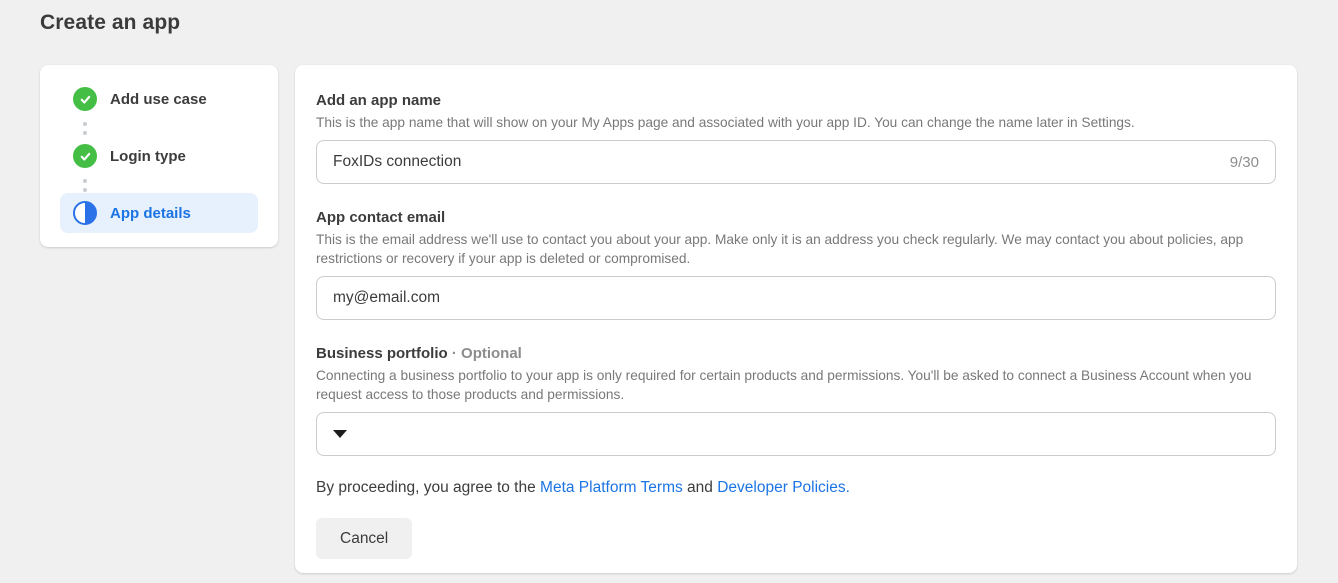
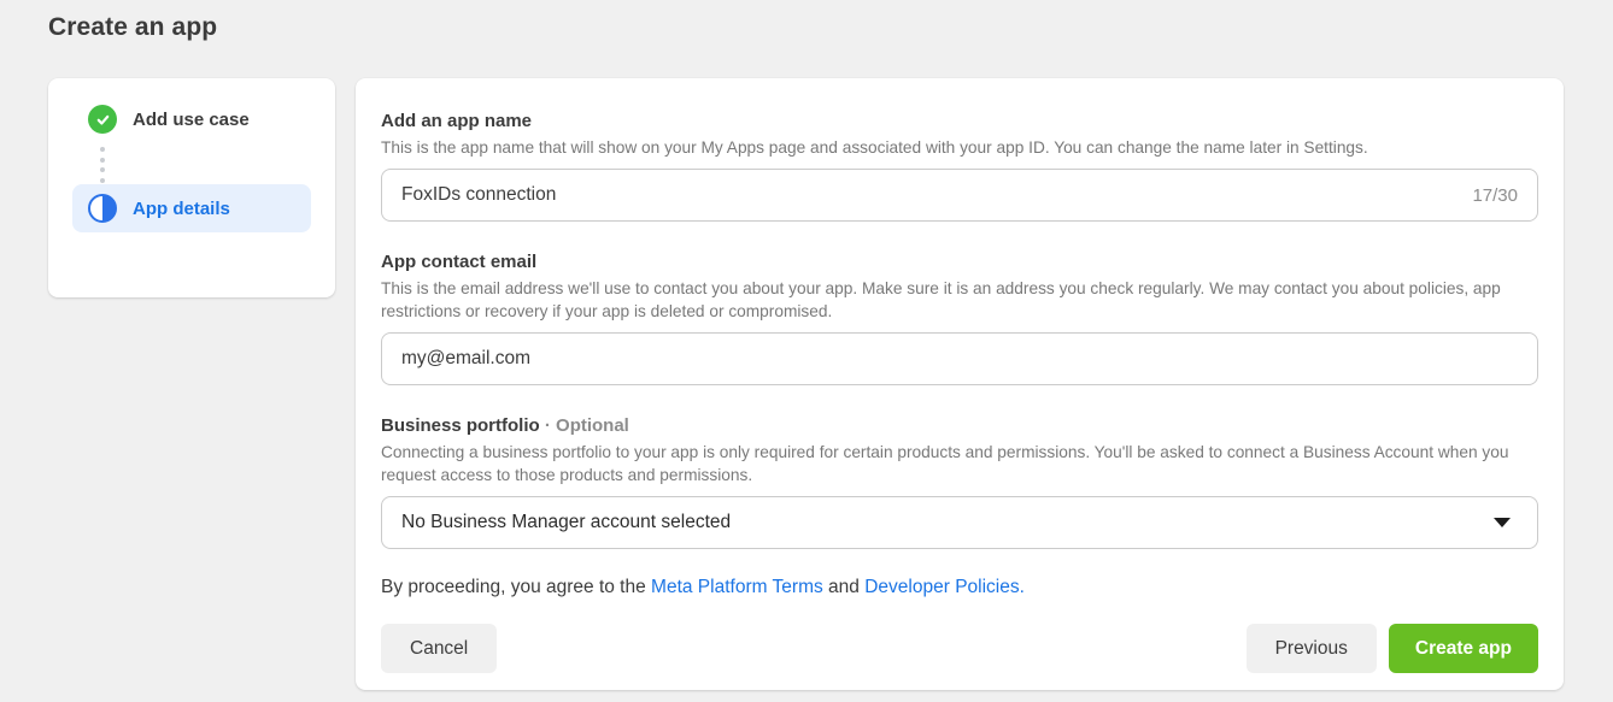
  Create an app
  Add use case
- Login type
  App details
  Add an app name
  This is the app name that will show on your My Apps page and associated with your app ID. You can change the name later in Settings.
  FoxIDs connection
- 9/30
+ 17/30
  App contact email
- This is the email address we'll use to contact you about your app. Make only it is an address you check regularly. We may contact you about policies, app restrictions or recovery if your app is deleted or compromised.
+ This is the email address we'll use to contact you about your app. Make sure it is an address you check regularly. We may contact you about policies, app restrictions or recovery if your app is deleted or compromised.
  my@email.com
  Business portfolio · Optional
  Connecting a business portfolio to your app is only required for certain products and permissions. You'll be asked to connect a Business Account when you request access to those products and permissions.
+ No Business Manager account selected
  By proceeding, you agree to the Meta Platform Terms and Developer Policies.
  Cancel
+ Previous
+ Create app
